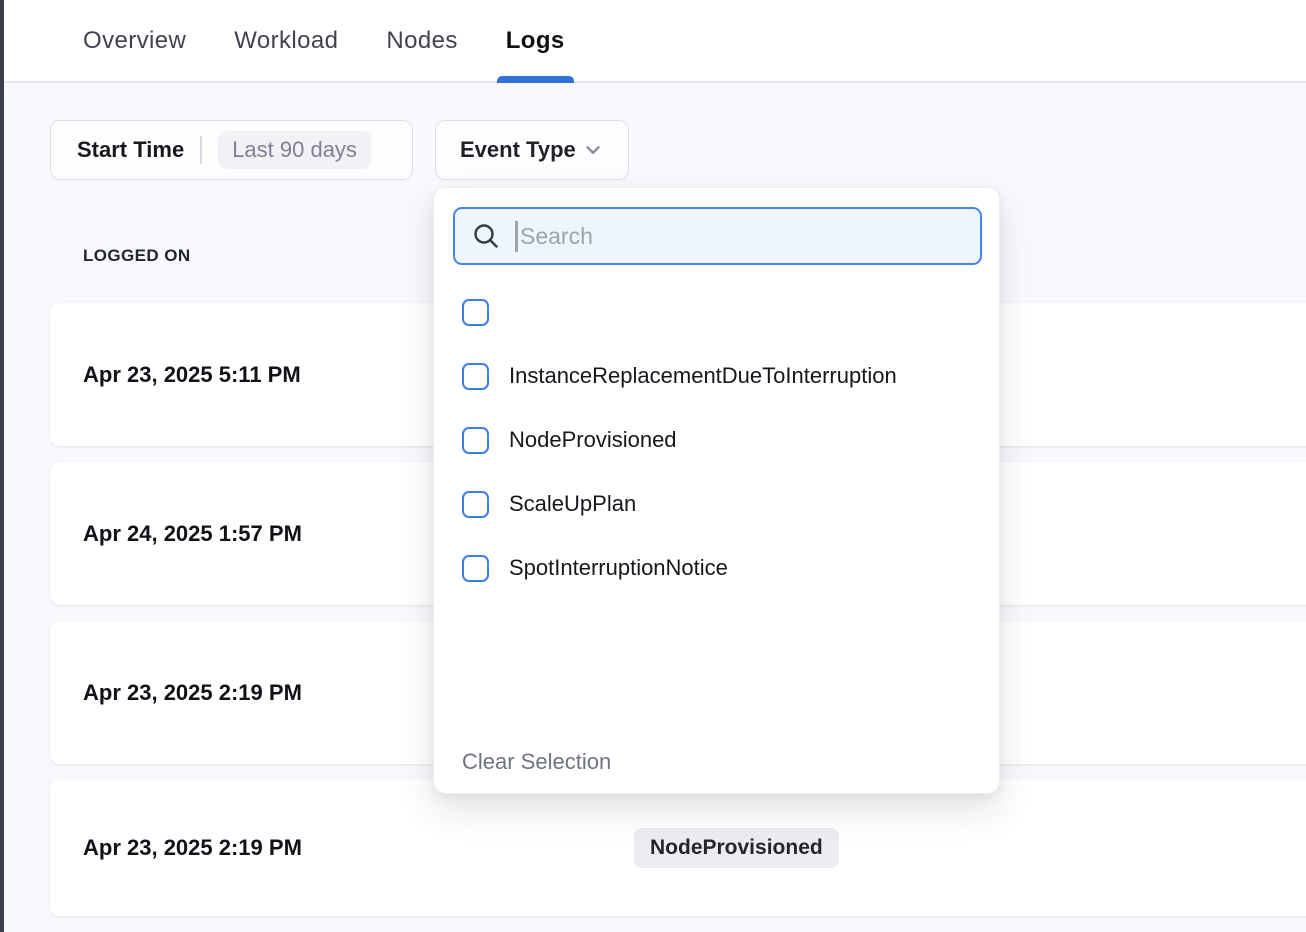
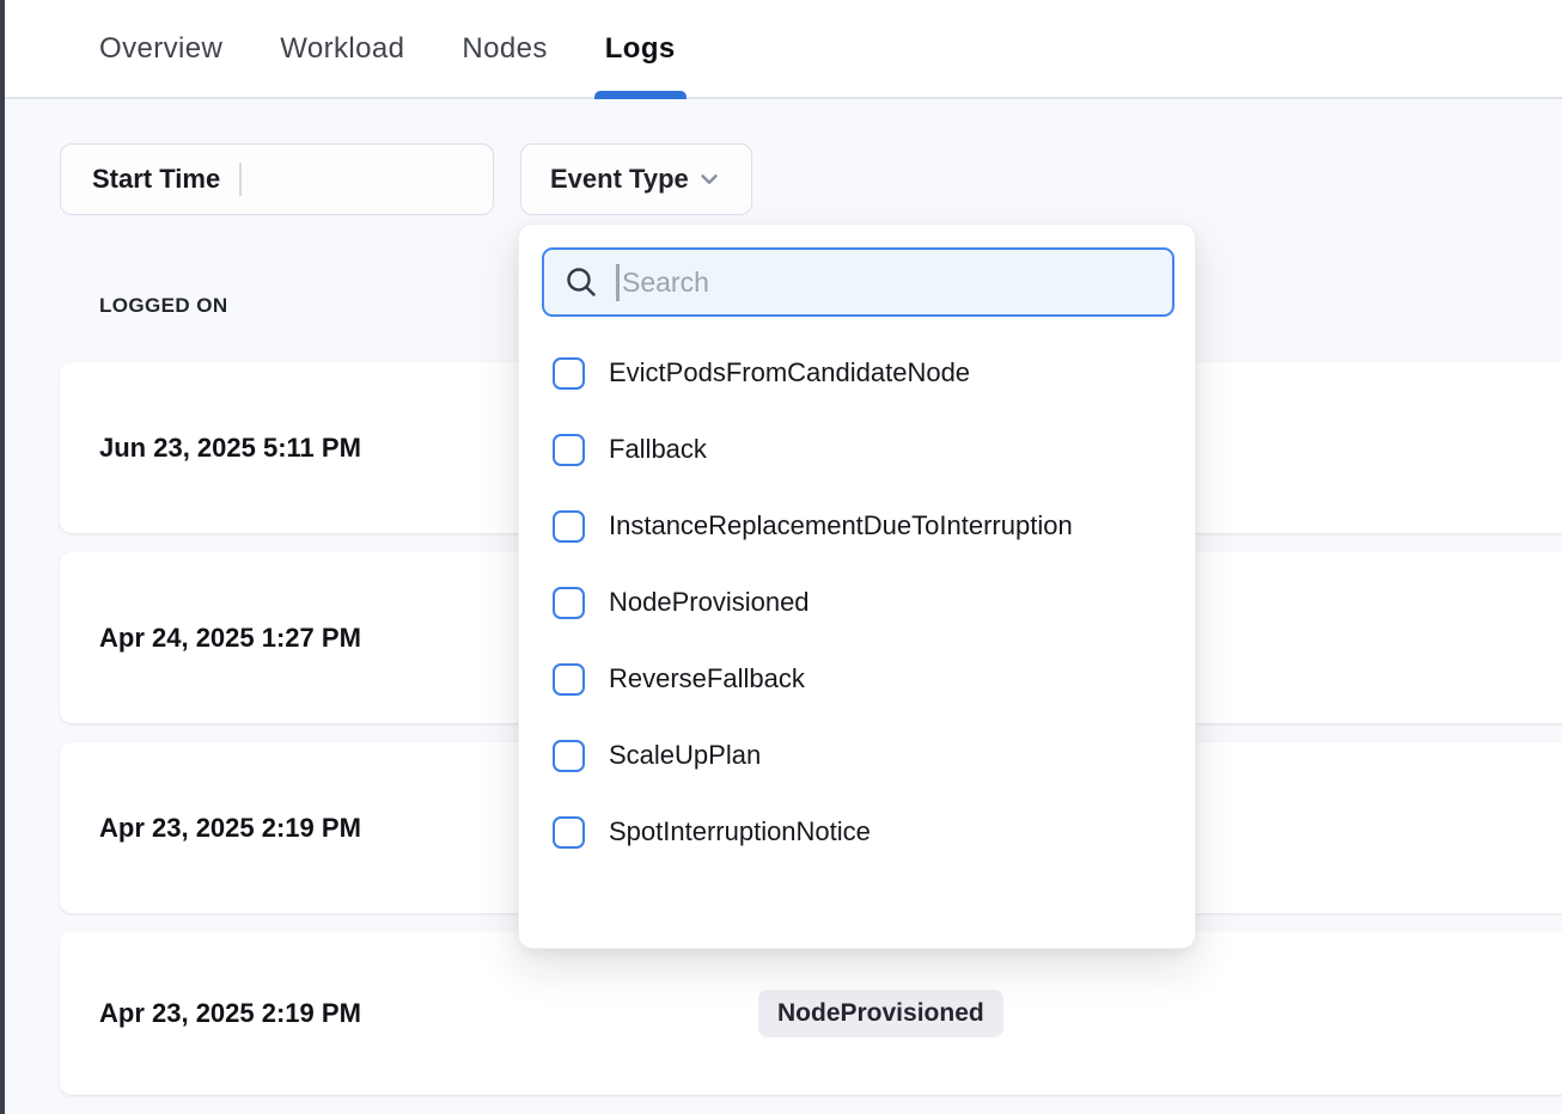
  Overview
  Workload
  Nodes
  Logs
  Start Time
- Last 90 days
  Event Type
  LOGGED ON
- Apr 23, 2025 5:11 PM
+ Jun 23, 2025 5:11 PM
- Apr 24, 2025 1:57 PM
+ Apr 24, 2025 1:27 PM
  Apr 23, 2025 2:19 PM
  Apr 23, 2025 2:19 PM
  NodeProvisioned
  Search
+ EvictPodsFromCandidateNode
+ Fallback
  InstanceReplacementDueToInterruption
  NodeProvisioned
+ ReverseFallback
  ScaleUpPlan
  SpotInterruptionNotice
- Clear Selection
